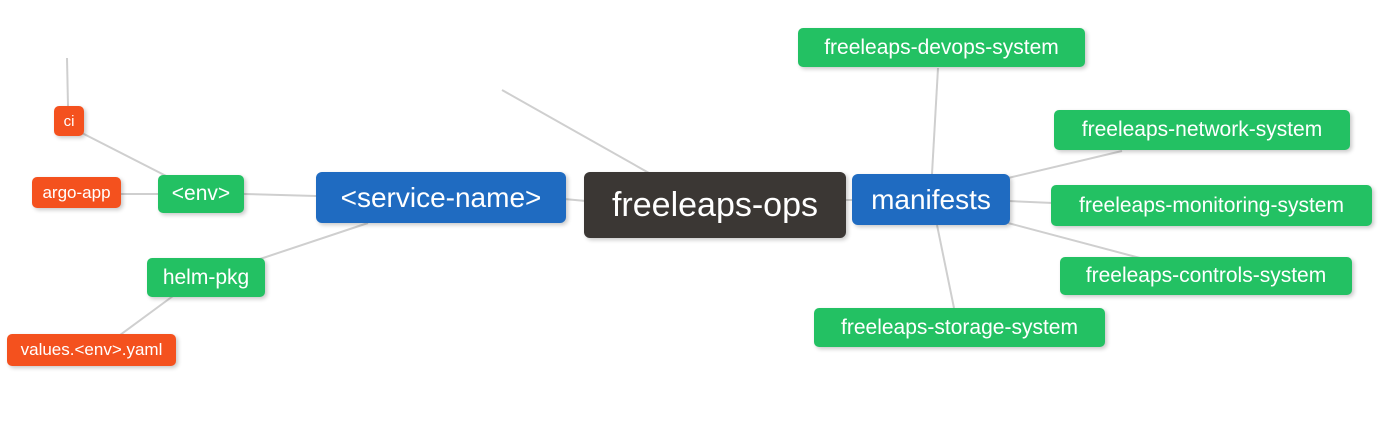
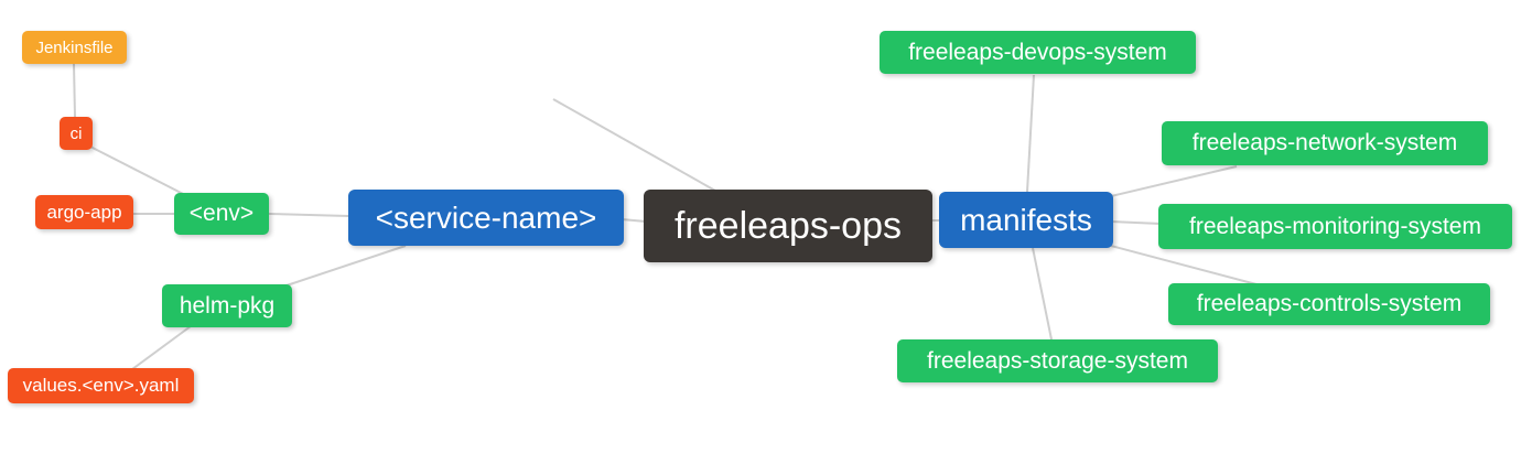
+ Jenkinsfile
  ci
  argo-app
  <env>
  helm-pkg
  values.<env>.yaml
  <service-name>
  freeleaps-ops
  manifests
  freeleaps-devops-system
  freeleaps-network-system
  freeleaps-monitoring-system
  freeleaps-controls-system
  freeleaps-storage-system
